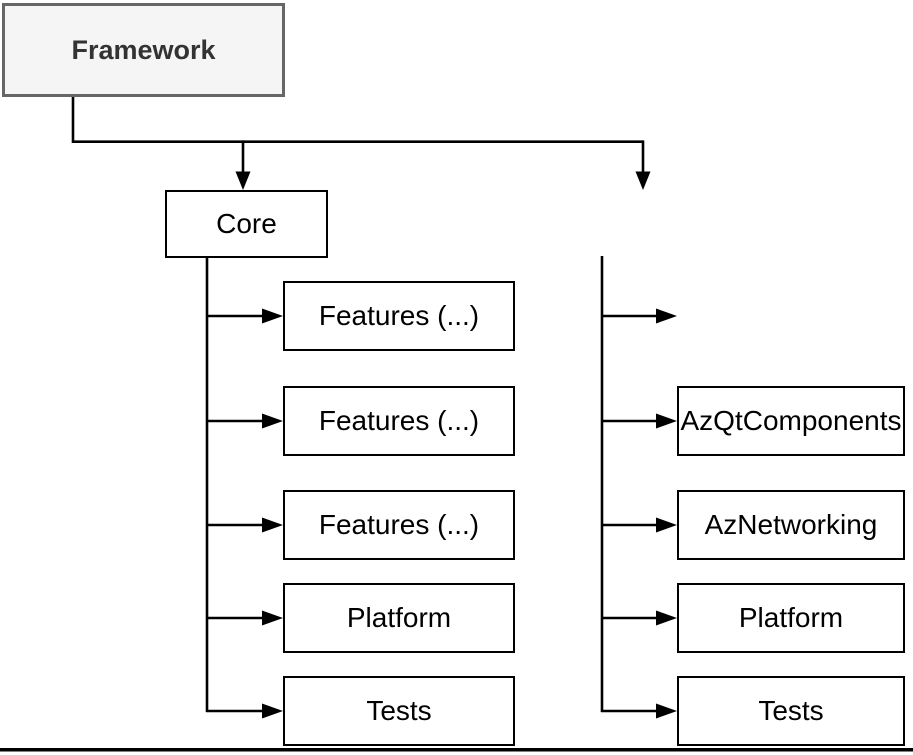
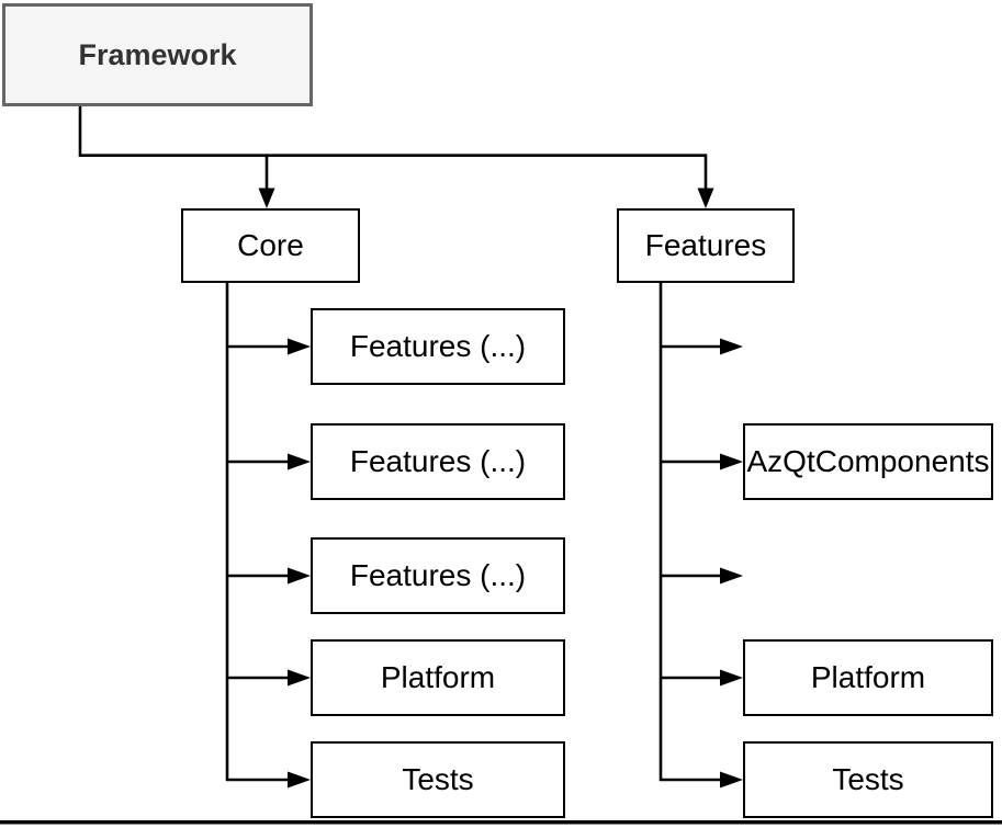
  Framework
  Core
+ Features
  Features (...)
  Features (...)
  Features (...)
  Platform
  Tests
  AzQtComponents
- AzNetworking
  Platform
  Tests
